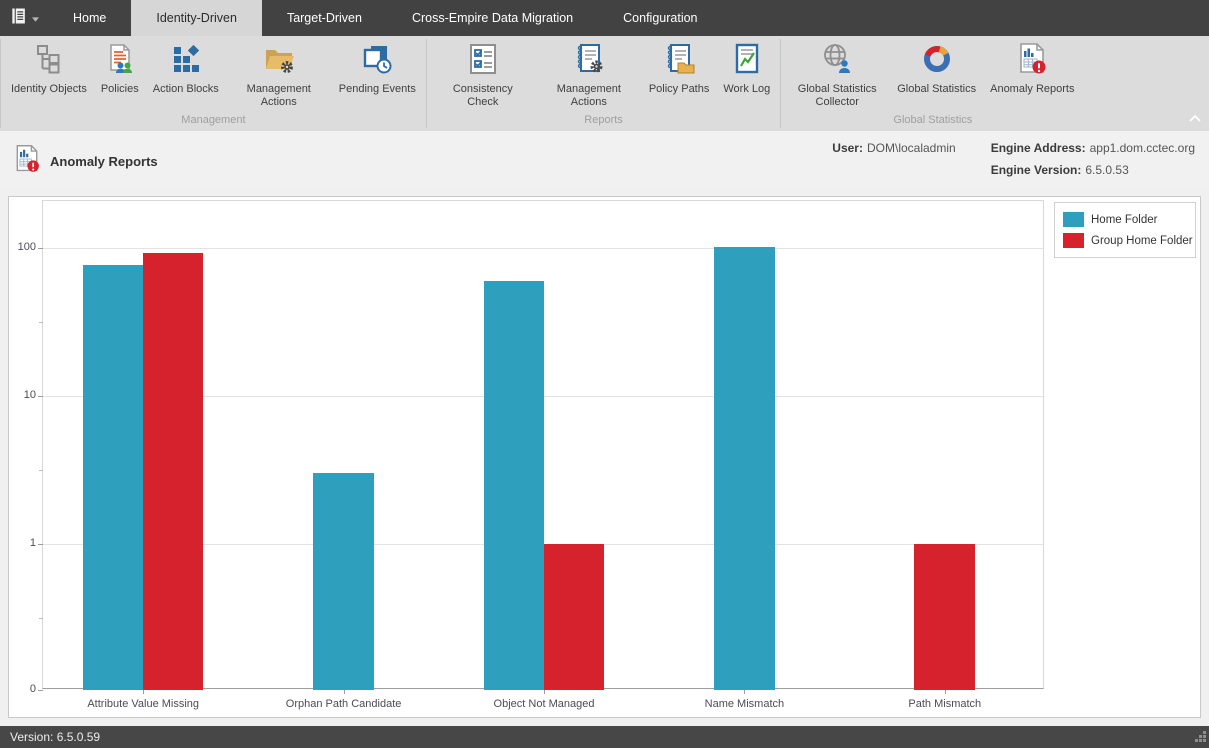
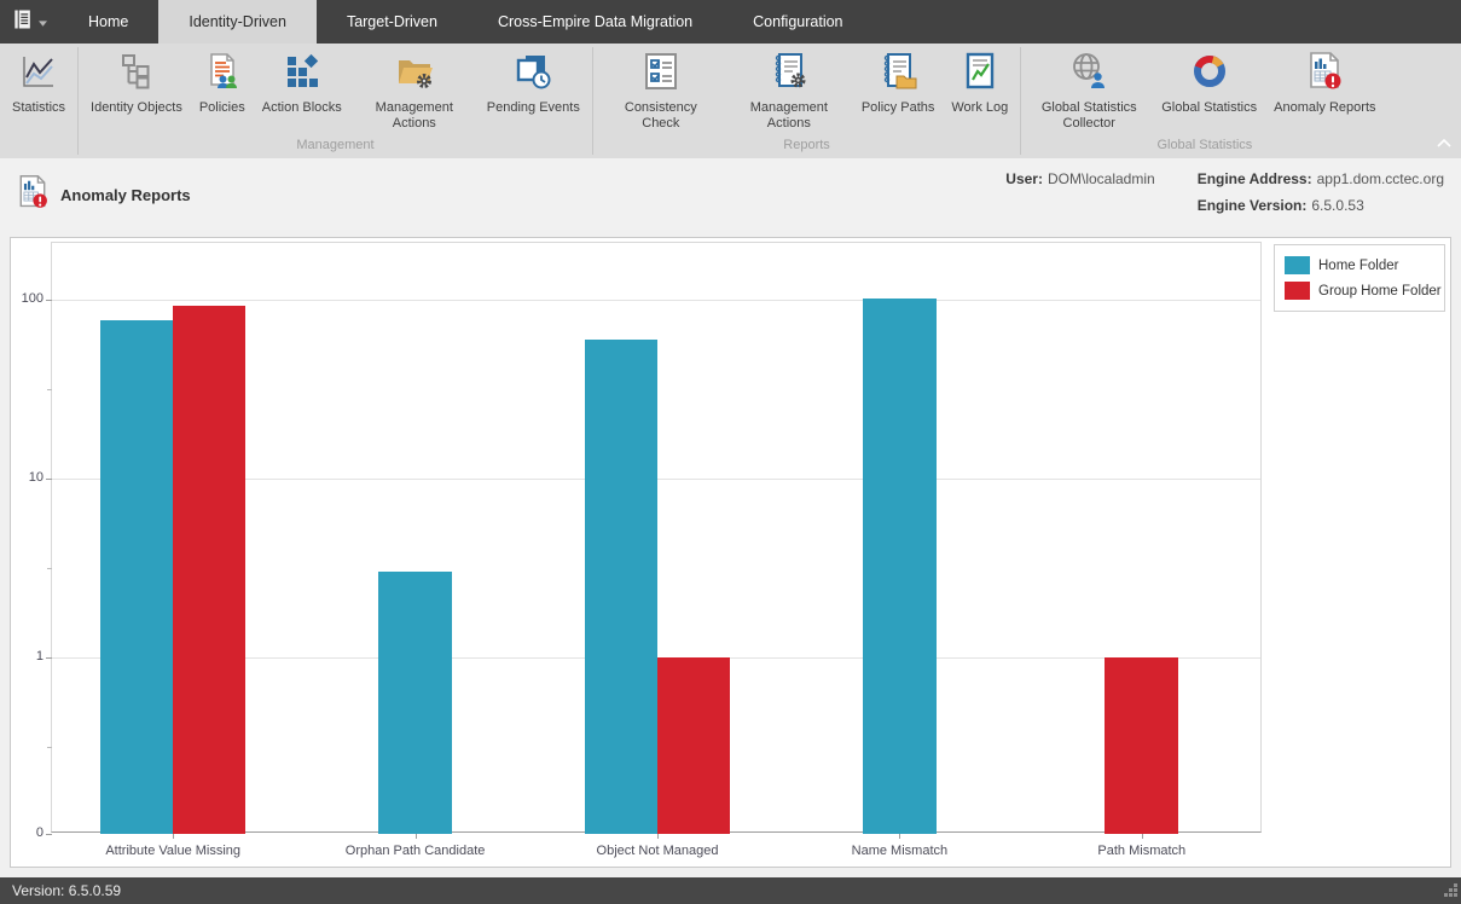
  Home
  Identity-Driven
  Target-Driven
  Cross-Empire Data Migration
  Configuration
+ Statistics
  Identity Objects
  Policies
  Action Blocks
  Management Actions
  Pending Events
  Management
  Consistency Check
  Management Actions
  Policy Paths
  Work Log
  Reports
  Global Statistics Collector
  Global Statistics
  Anomaly Reports
  Global Statistics
  Anomaly Reports
  User: DOM\localadmin
  Engine Address: app1.dom.cctec.org
  Engine Version: 6.5.0.53
  100
  10
  1
  0
  Attribute Value Missing
  Orphan Path Candidate
  Object Not Managed
  Name Mismatch
  Path Mismatch
  Home Folder
  Group Home Folder
  Version: 6.5.0.59
